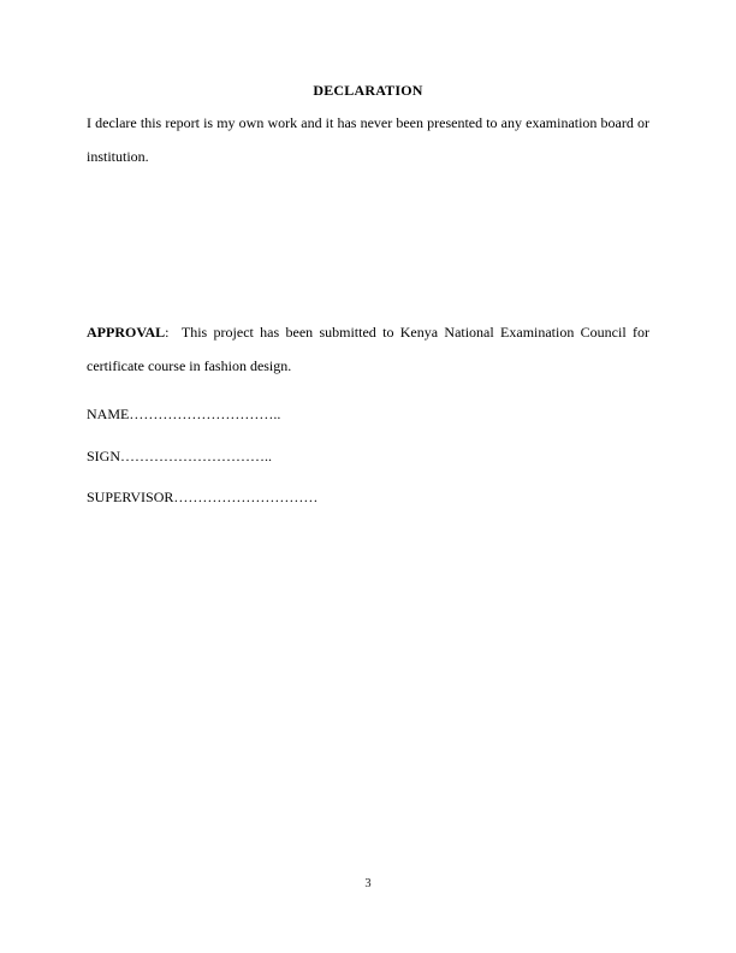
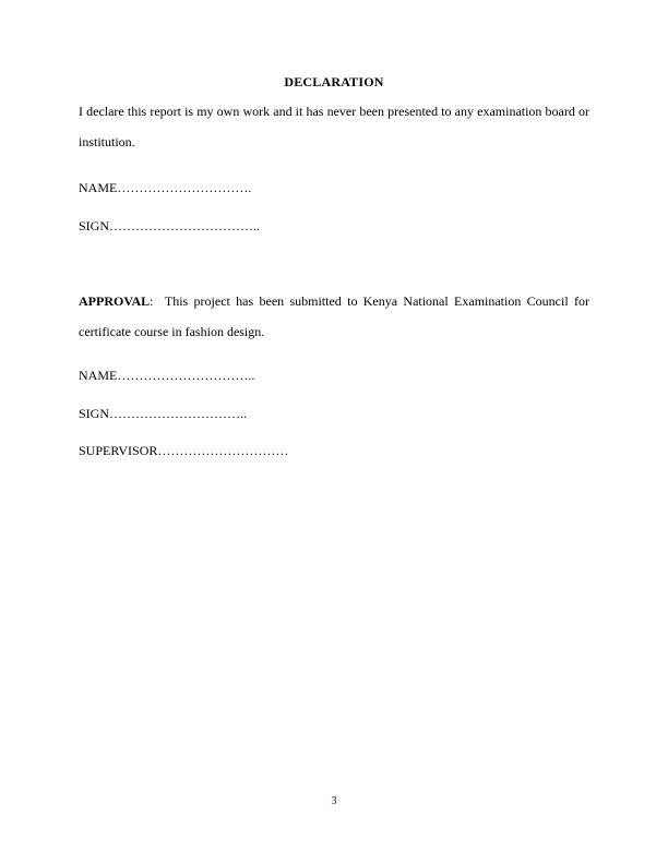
  DECLARATION
  I declare this report is my own work and it has never been presented to any examination board or
  institution.
+ NAME………………………….
+ SIGN……………………………..
  APPROVAL: This project has been submitted to Kenya National Examination Council for
  certificate course in fashion design.
  NAME…………………………..
  SIGN…………………………..
  SUPERVISOR…………………………
  3
